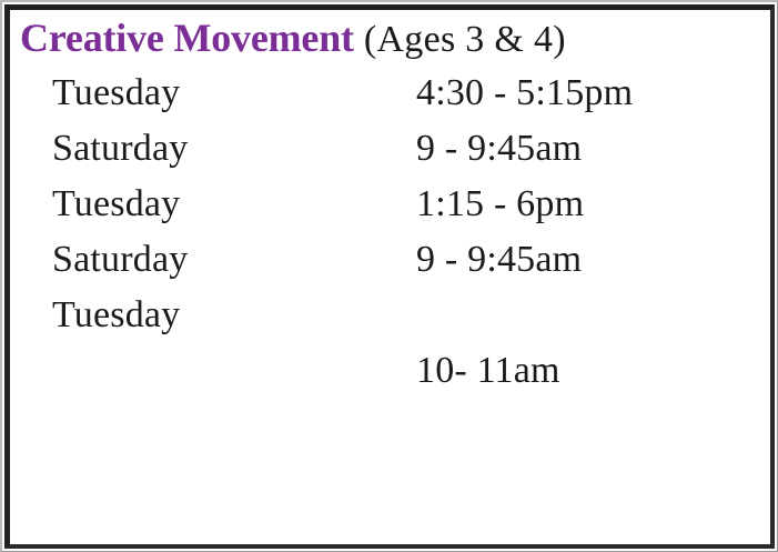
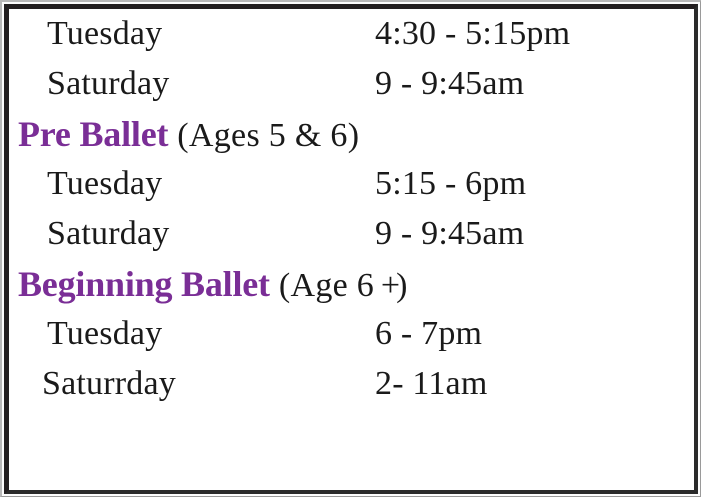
- Creative Movement (Ages 3 & 4)
  Tuesday
  4:30 - 5:15pm
  Saturday
  9 - 9:45am
+ Pre Ballet (Ages 5 & 6)
  Tuesday
- 1:15 - 6pm
+ 5:15 - 6pm
  Saturday
  9 - 9:45am
+ Beginning Ballet (Age 6 +)
  Tuesday
+ 6 - 7pm
+ Saturrday
- 10- 11am
+ 2- 11am
